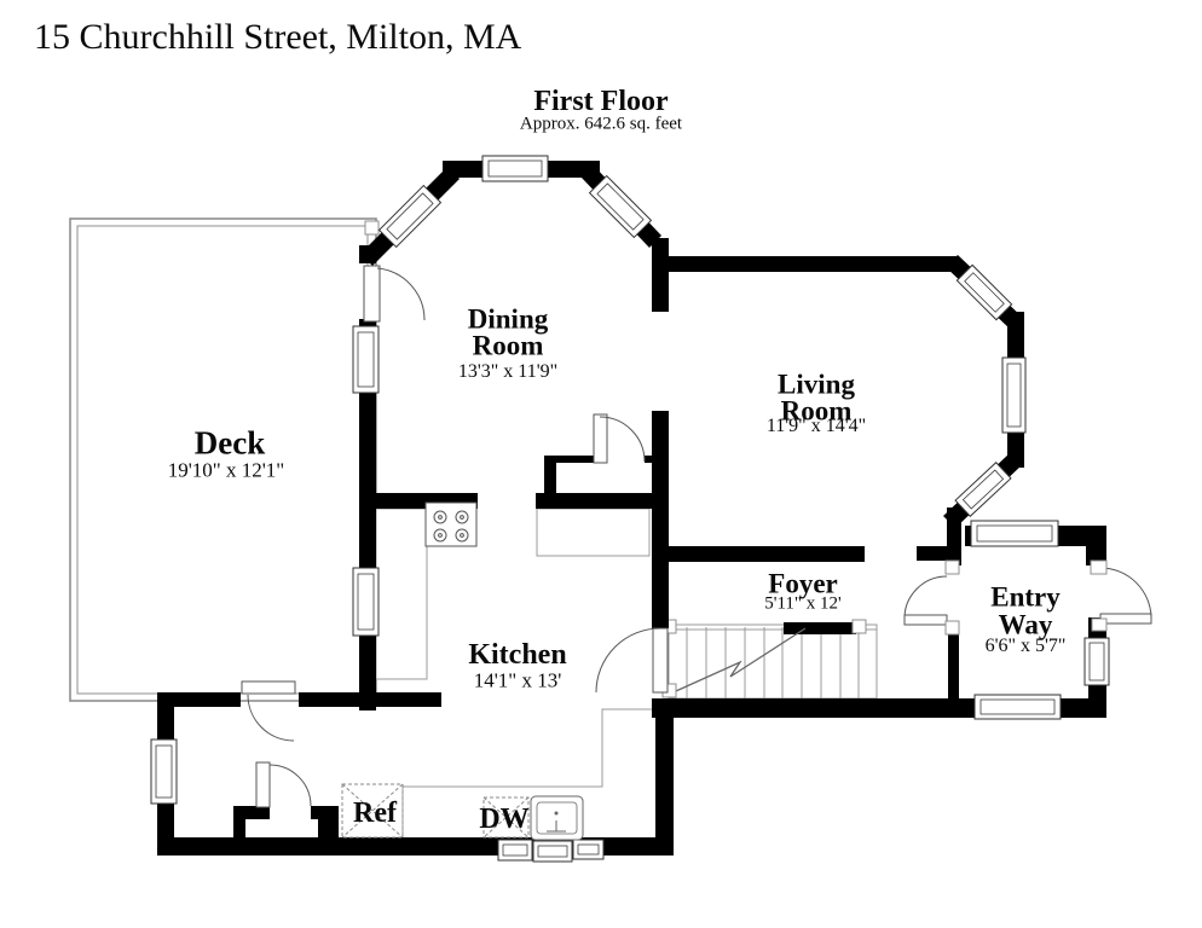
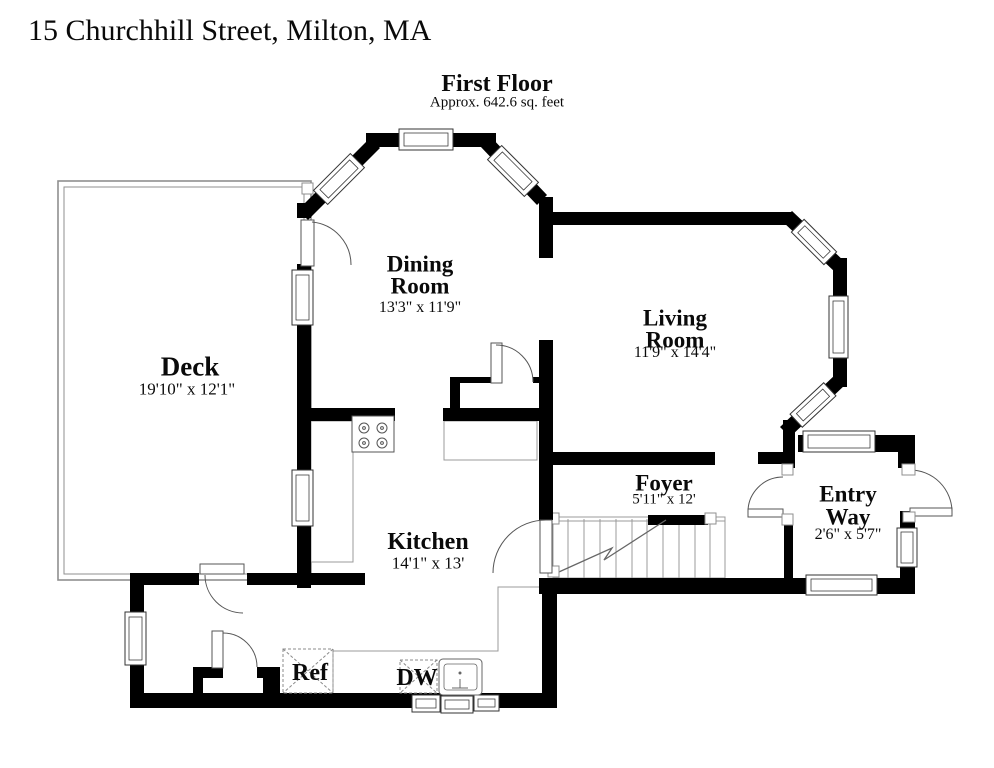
  15 Churchhill Street, Milton, MA
  First Floor
  Approx. 642.6 sq. feet
  Deck
  19'10" x 12'1"
  Dining
  Room
  13'3" x 11'9"
  Living
  Room
  11'9" x 14'4"
  Foyer
  5'11" x 12'
  Kitchen
  14'1" x 13'
  Entry
  Way
- 6'6" x 5'7"
+ 2'6" x 5'7"
  Ref
  DW
